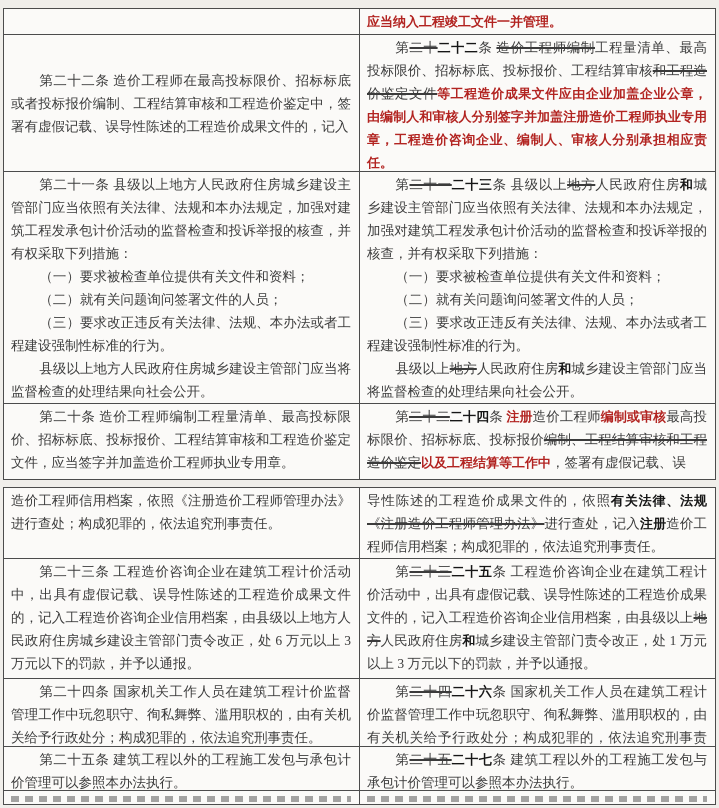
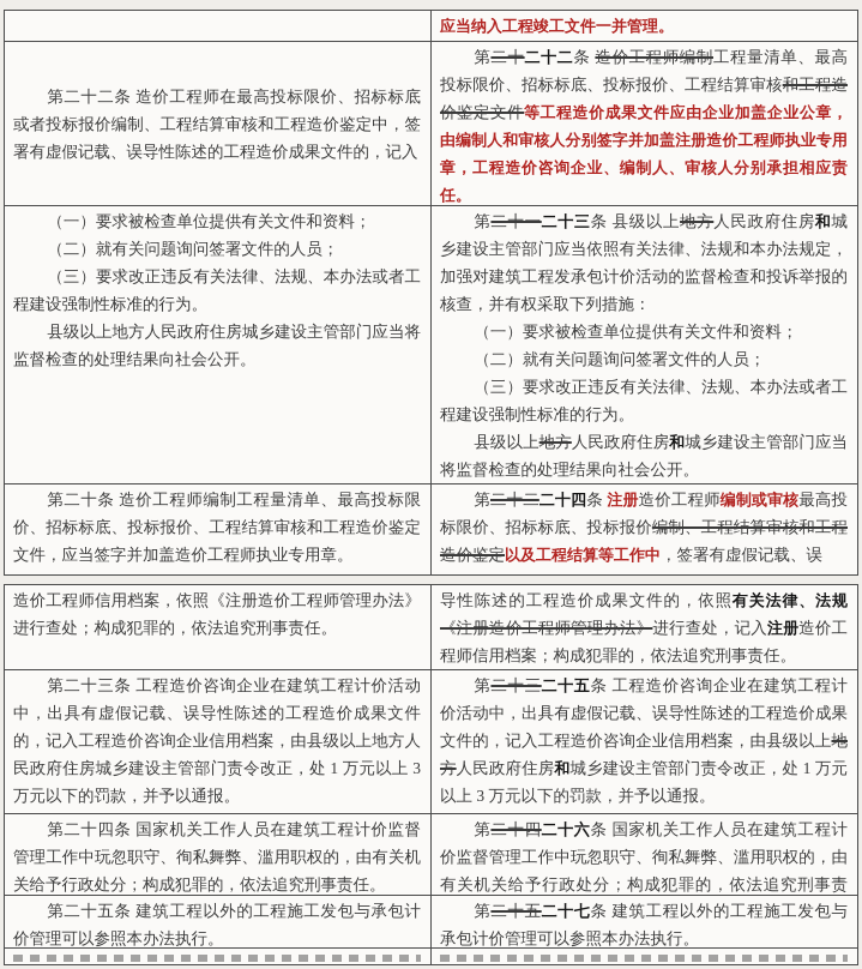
  应当纳入工程竣工文件一并管理。
  第二十二条 造价工程师在最高投标限价、招标标底或者投标报价编制、工程结算审核和工程造价鉴定中，签署有虚假记载、误导性陈述的工程造价成果文件的，记入
  第二十二十二条 造价工程师编制工程量清单、最高投标限价、招标标底、投标报价、工程结算审核和工程造价鉴定文件等工程造价成果文件应由企业加盖企业公章，由编制人和审核人分别签字并加盖注册造价工程师执业专用章，工程造价咨询企业、编制人、审核人分别承担相应责任。
- 第二十一条 县级以上地方人民政府住房城乡建设主管部门应当依照有关法律、法规和本办法规定，加强对建筑工程发承包计价活动的监督检查和投诉举报的核查，并有权采取下列措施：
  （一）要求被检查单位提供有关文件和资料；
  （二）就有关问题询问签署文件的人员；
  （三）要求改正违反有关法律、法规、本办法或者工程建设强制性标准的行为。
  县级以上地方人民政府住房城乡建设主管部门应当将监督检查的处理结果向社会公开。
  第二十一二十三条 县级以上地方人民政府住房和城乡建设主管部门应当依照有关法律、法规和本办法规定，加强对建筑工程发承包计价活动的监督检查和投诉举报的核查，并有权采取下列措施：
  （一）要求被检查单位提供有关文件和资料；
  （二）就有关问题询问签署文件的人员；
  （三）要求改正违反有关法律、法规、本办法或者工程建设强制性标准的行为。
  县级以上地方人民政府住房和城乡建设主管部门应当将监督检查的处理结果向社会公开。
  第二十条 造价工程师编制工程量清单、最高投标限价、招标标底、投标报价、工程结算审核和工程造价鉴定文件，应当签字并加盖造价工程师执业专用章。
  第二十二二十四条 注册造价工程师编制或审核最高投标限价、招标标底、投标报价编制、工程结算审核和工程造价鉴定以及工程结算等工作中，签署有虚假记载、误
  造价工程师信用档案，依照《注册造价工程师管理办法》进行查处；构成犯罪的，依法追究刑事责任。
  导性陈述的工程造价成果文件的，依照有关法律、法规《注册造价工程师管理办法》进行查处，记入注册造价工程师信用档案；构成犯罪的，依法追究刑事责任。
- 第二十三条 工程造价咨询企业在建筑工程计价活动中，出具有虚假记载、误导性陈述的工程造价成果文件的，记入工程造价咨询企业信用档案，由县级以上地方人民政府住房城乡建设主管部门责令改正，处 6 万元以上 3 万元以下的罚款，并予以通报。
+ 第二十三条 工程造价咨询企业在建筑工程计价活动中，出具有虚假记载、误导性陈述的工程造价成果文件的，记入工程造价咨询企业信用档案，由县级以上地方人民政府住房城乡建设主管部门责令改正，处 1 万元以上 3 万元以下的罚款，并予以通报。
  第二十三二十五条 工程造价咨询企业在建筑工程计价活动中，出具有虚假记载、误导性陈述的工程造价成果文件的，记入工程造价咨询企业信用档案，由县级以上地方人民政府住房和城乡建设主管部门责令改正，处 1 万元以上 3 万元以下的罚款，并予以通报。
  第二十四条 国家机关工作人员在建筑工程计价监督管理工作中玩忽职守、徇私舞弊、滥用职权的，由有关机关给予行政处分；构成犯罪的，依法追究刑事责任。
  第二十四二十六条 国家机关工作人员在建筑工程计价监督管理工作中玩忽职守、徇私舞弊、滥用职权的，由有关机关给予行政处分；构成犯罪的，依法追究刑事责
  第二十五条 建筑工程以外的工程施工发包与承包计价管理可以参照本办法执行。
  第二十五二十七条 建筑工程以外的工程施工发包与承包计价管理可以参照本办法执行。
